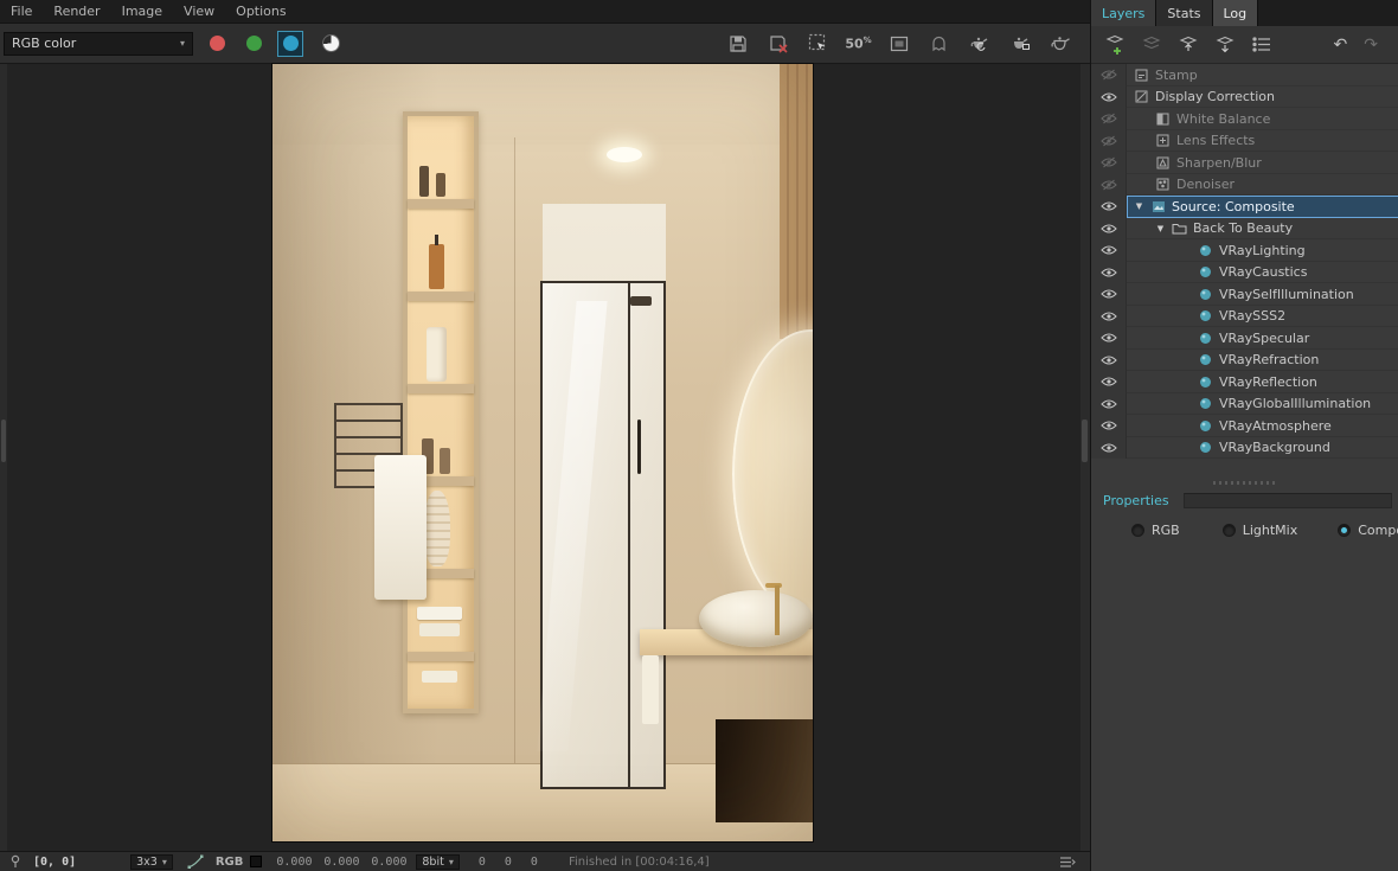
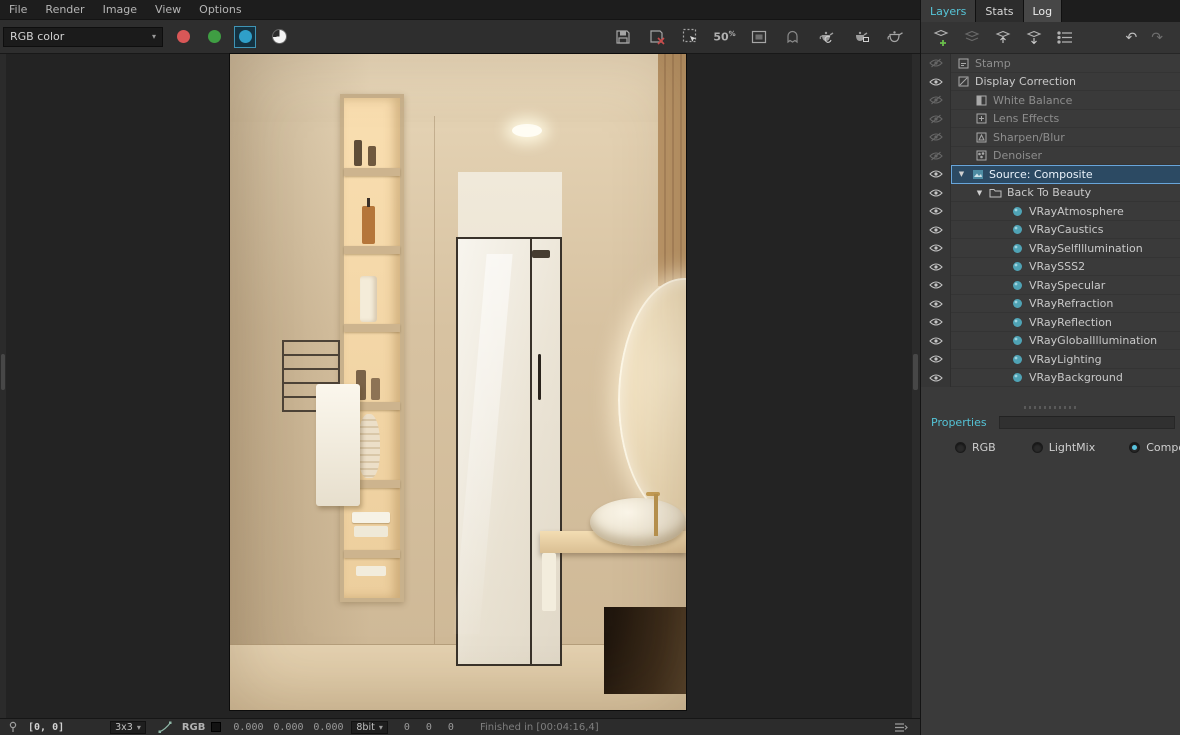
  File
  Render
  Image
  View
  Options
  RGB color
  ▾
  50%
  Layers
  Stats
  Log
  ↶
  ↷
  Stamp
  Display Correction
  White Balance
  Lens Effects
  Sharpen/Blur
  Denoiser
  ▼
  Source: Composite
  ▼
  Back To Beauty
- VRayLighting
+ VRayAtmosphere
  VRayCaustics
  VRaySelfIllumination
  VRaySSS2
  VRaySpecular
  VRayRefraction
  VRayReflection
  VRayGlobalIllumination
- VRayAtmosphere
+ VRayLighting
  VRayBackground
  Properties
  RGB
  LightMix
  [0, 0]
  3x3
  ▾
  RGB
  0.000
  0.000
  0.000
  8bit
  ▾
  0
  0
  0
  Finished in [00:04:16,4]
